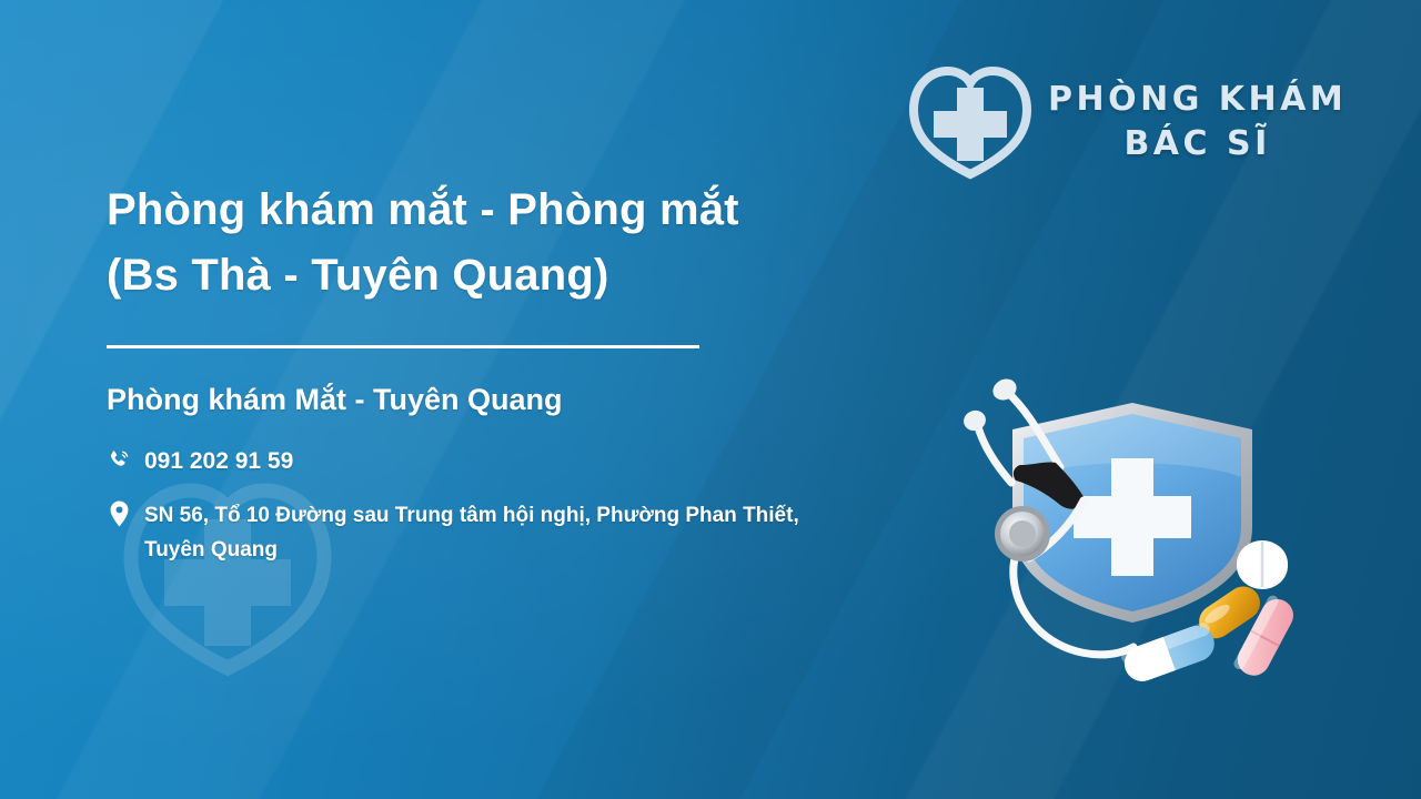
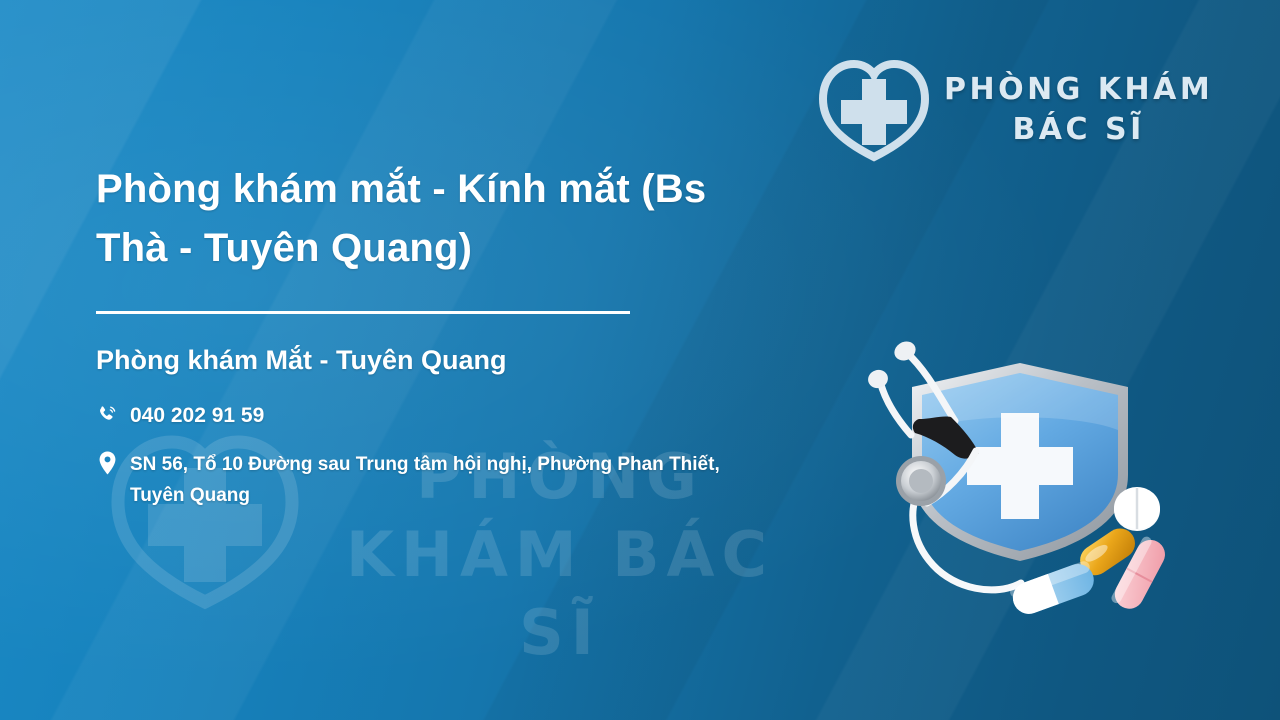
+ PHÒNG KHÁM BÁC SĨ
  PHÒNG KHÁM
  BÁC SĨ
- Phòng khám mắt - Phòng mắt (Bs Thà - Tuyên Quang)
+ Phòng khám mắt - Kính mắt (Bs Thà - Tuyên Quang)
  Phòng khám Mắt - Tuyên Quang
- 091 202 91 59
+ 040 202 91 59
  SN 56, Tổ 10 Đường sau Trung tâm hội nghị, Phường Phan Thiết, Tuyên Quang
